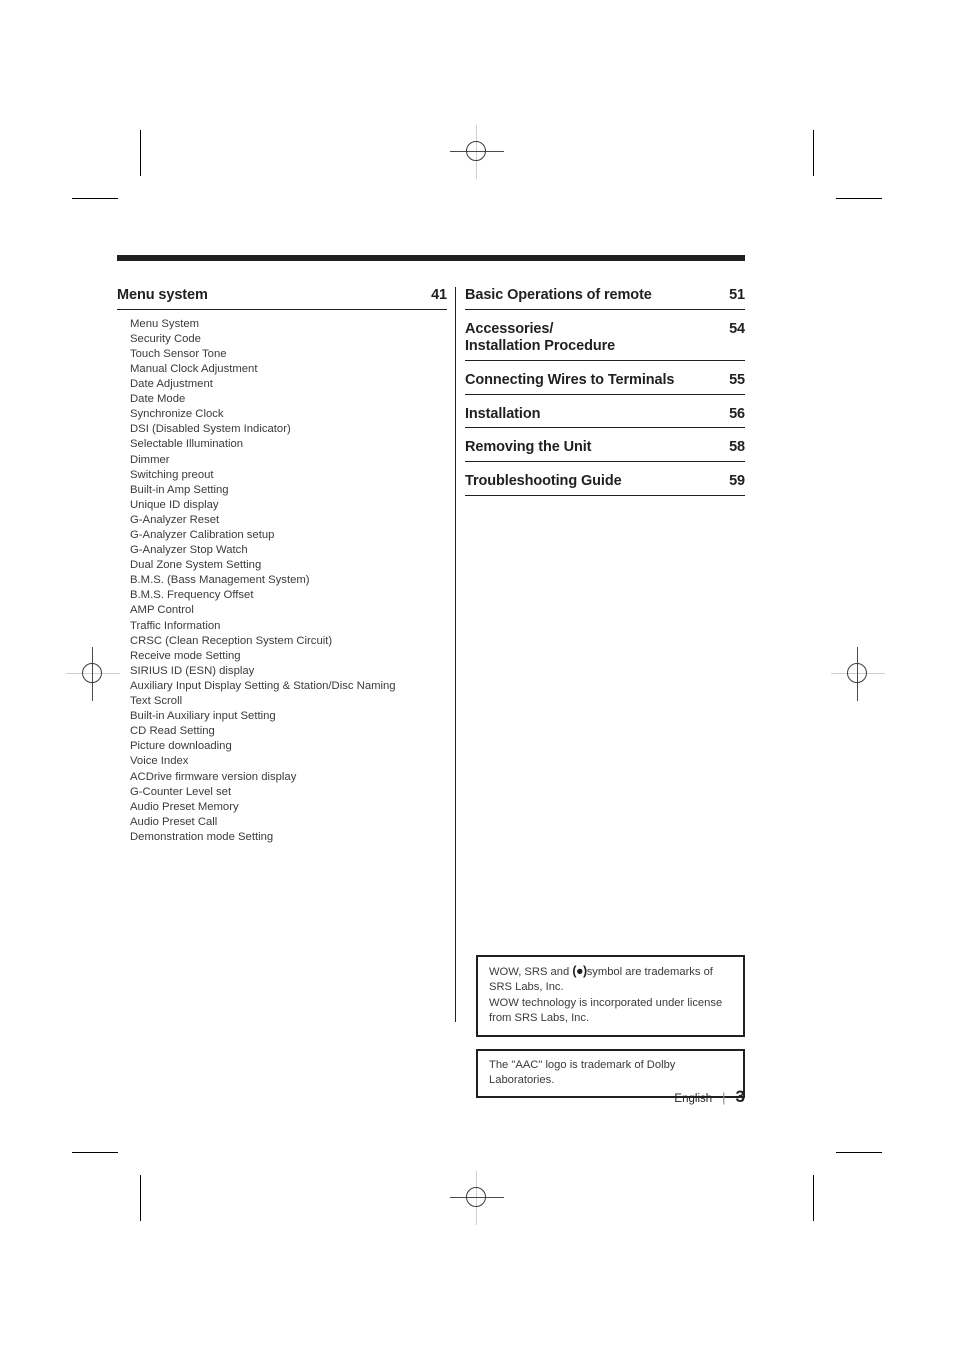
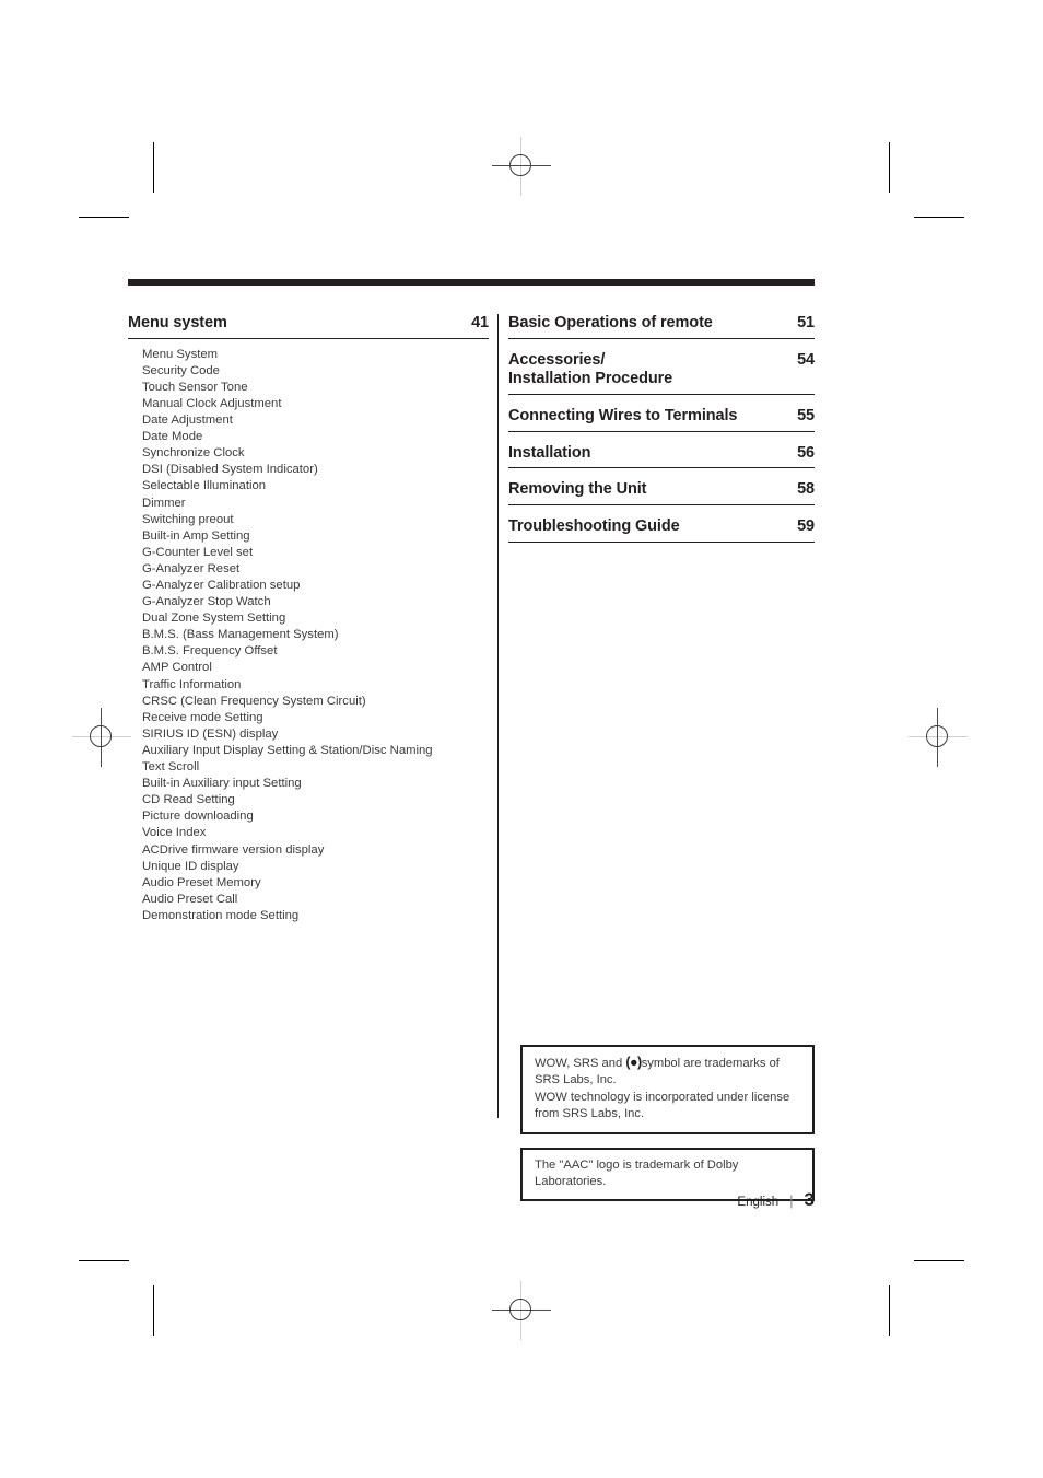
  Menu system
  41
  Menu System
  Security Code
  Touch Sensor Tone
  Manual Clock Adjustment
  Date Adjustment
  Date Mode
  Synchronize Clock
  DSI (Disabled System Indicator)
  Selectable Illumination
  Dimmer
  Switching preout
  Built-in Amp Setting
- Unique ID display
+ G-Counter Level set
  G-Analyzer Reset
  G-Analyzer Calibration setup
  G-Analyzer Stop Watch
  Dual Zone System Setting
  B.M.S. (Bass Management System)
  B.M.S. Frequency Offset
  AMP Control
  Traffic Information
- CRSC (Clean Reception System Circuit)
+ CRSC (Clean Frequency System Circuit)
  Receive mode Setting
  SIRIUS ID (ESN) display
  Auxiliary Input Display Setting & Station/Disc Naming
  Text Scroll
  Built-in Auxiliary input Setting
  CD Read Setting
  Picture downloading
  Voice Index
  ACDrive firmware version display
- G-Counter Level set
+ Unique ID display
  Audio Preset Memory
  Audio Preset Call
  Demonstration mode Setting
  Basic Operations of remote
  51
  Accessories/
  Installation Procedure
  54
  Connecting Wires to Terminals
  55
  Installation
  56
  Removing the Unit
  58
  Troubleshooting Guide
  59
  WOW, SRS and (●)symbol are trademarks of
  SRS Labs, Inc.
  WOW technology is incorporated under license
  from SRS Labs, Inc.
  The "AAC" logo is trademark of Dolby
  Laboratories.
  English
  |
  3
